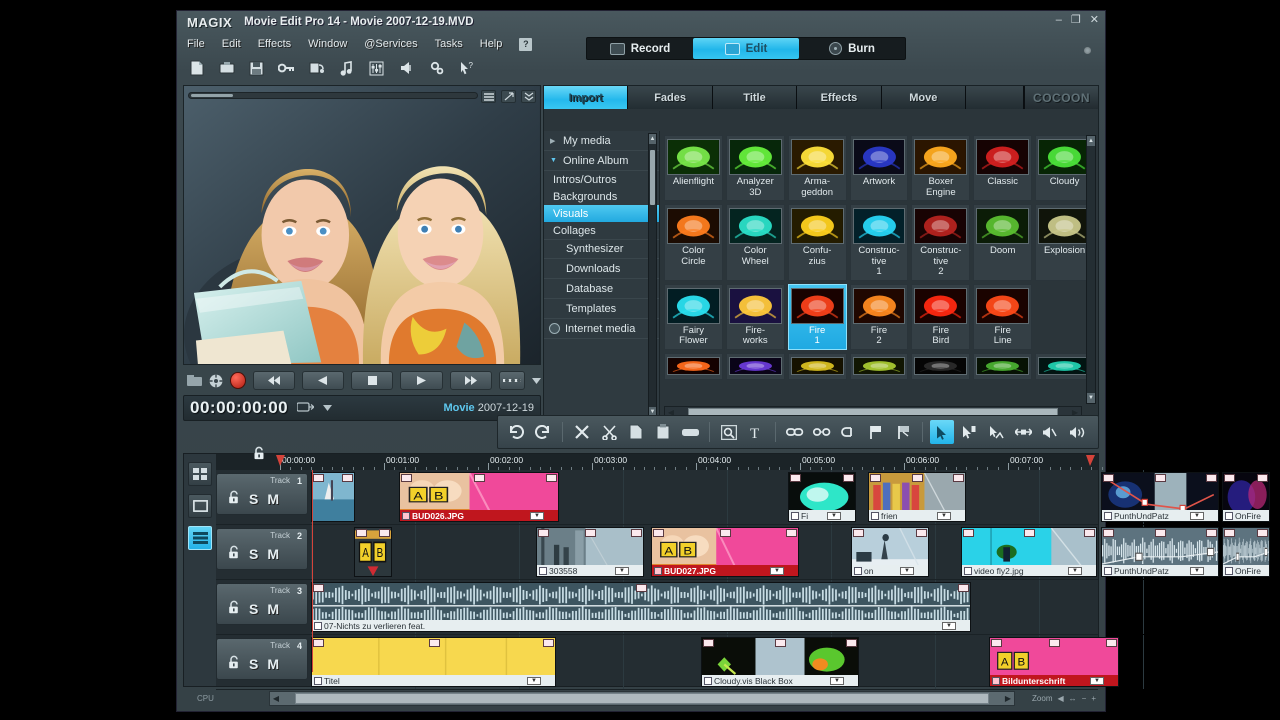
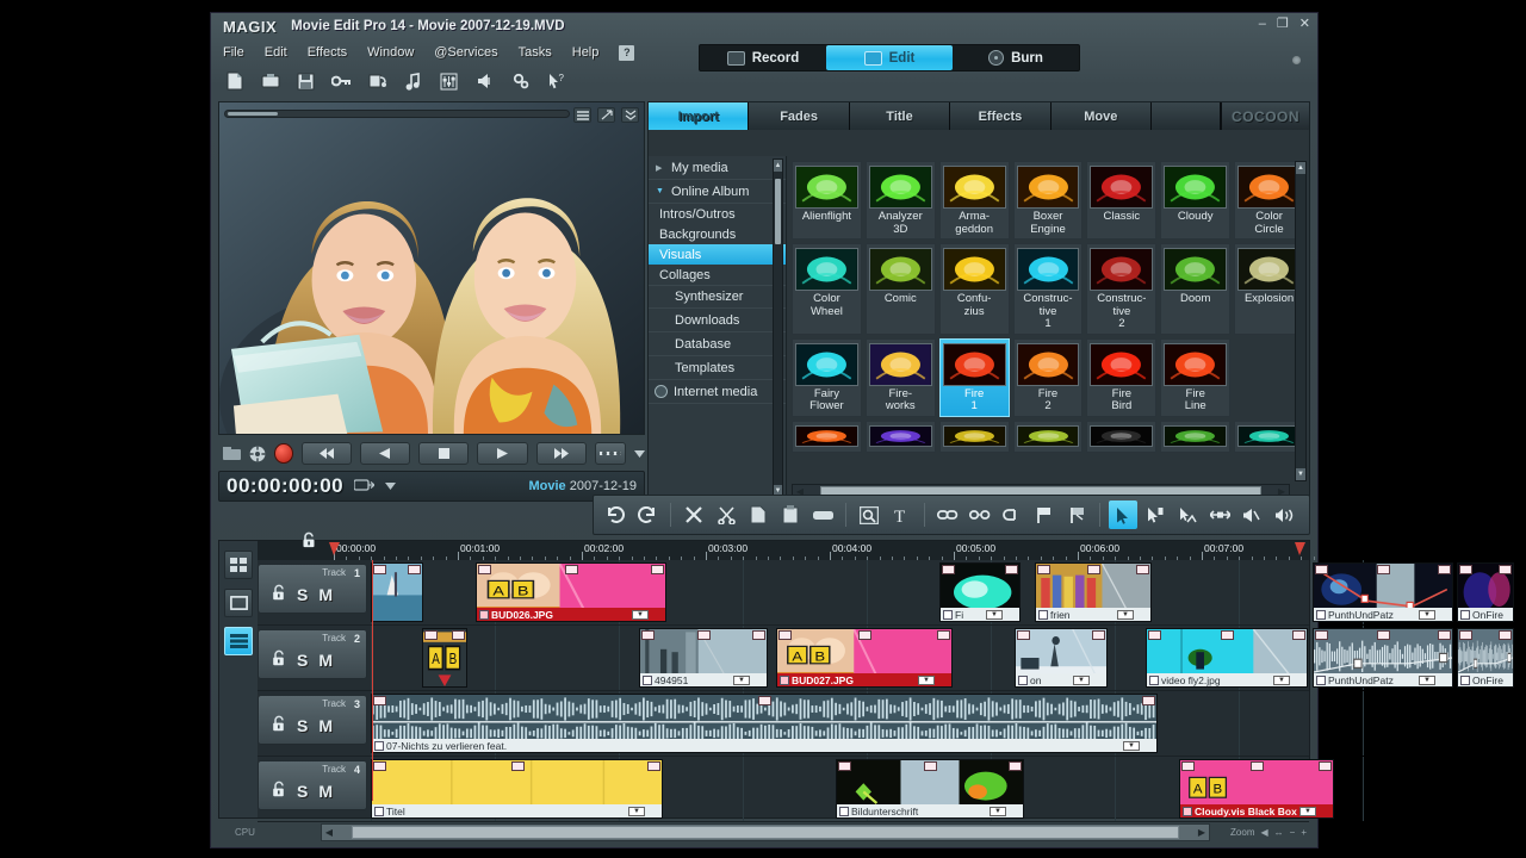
  MAGIX
  Movie Edit Pro 14 - Movie 2007-12-19.MVD
  –
  ❐
  ✕
  File
  Edit
  Effects
  Window
  @Services
  Tasks
  Help
  ?
  Record
  Edit
  Burn
  ?
  00:00:00:00
  Movie 2007-12-19
  Import
  Fades
  Title
  Effects
  Move
  COCOON
  My media
  Online Album
  Intros/Outros
  Backgrounds
  Visuals
  Collages
  Synthesizer
  Downloads
  Database
  Templates
  Internet media
  Alienflight
  Analyzer
  3D
  Arma-
  geddon
- Artwork
  Boxer
  Engine
  Classic
  Cloudy
  Color
  Circle
  Color
  Wheel
+ Comic
  Confu-
  zius
  Construc-
  tive
  1
  Construc-
  tive
  2
  Doom
  Explosion
  Fairy
  Flower
  Fire-
  works
  Fire
  1
  Fire
  2
  Fire
  Bird
  Fire
  Line
  ◀
  ▶
  T
  00:00:00
  00:01:00
  00:02:00
  00:03:00
  00:04:00
  00:05:00
  00:06:00
  00:07:00
  Track
  1
  S
  M
  A
  B
  BUD026.JPG
  Fi
  frien
  PunthUndPatz
  OnFire
  Track
  2
  S
  M
  A
  B
- 303558
+ 494951
  A
  B
  BUD027.JPG
  on
  video fly2.jpg
  PunthUndPatz
  OnFire
  Track
  3
  S
  M
  07-Nichts zu verlieren feat.
  Track
  4
  S
  M
  Titel
- Cloudy.vis Black Box
+ Bildunterschrift
  A
  B
- Bildunterschrift
+ Cloudy.vis Black Box
  CPU
  ◀
  ▶
  Zoom
  ◀
  ↔
  −
  +
